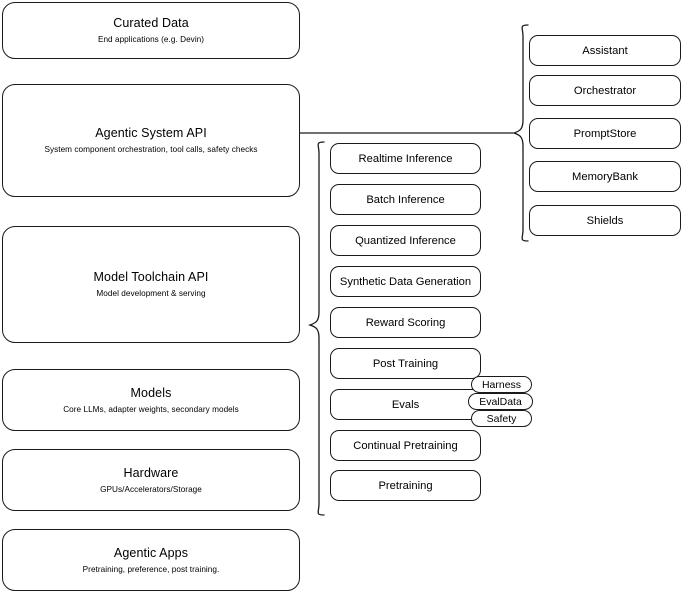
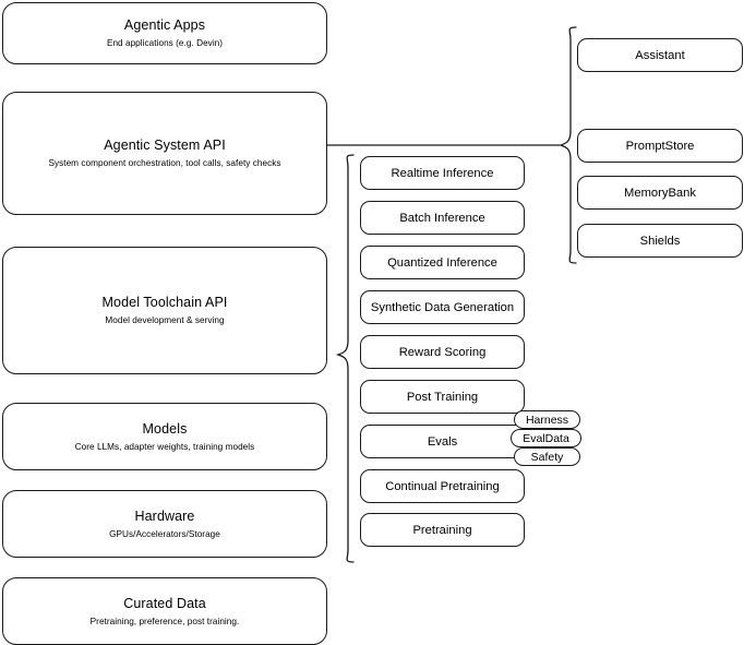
- Curated Data
+ Agentic Apps
  End applications (e.g. Devin)
  Agentic System API
  System component orchestration, tool calls, safety checks
  Model Toolchain API
  Model development & serving
  Models
- Core LLMs, adapter weights, secondary models
+ Core LLMs, adapter weights, training models
  Hardware
  GPUs/Accelerators/Storage
- Agentic Apps
+ Curated Data
  Pretraining, preference, post training.
  Realtime Inference
  Batch Inference
  Quantized Inference
  Synthetic Data Generation
  Reward Scoring
  Post Training
  Evals
  Continual Pretraining
  Pretraining
  Harness
  EvalData
  Safety
  Assistant
- Orchestrator
  PromptStore
  MemoryBank
  Shields
